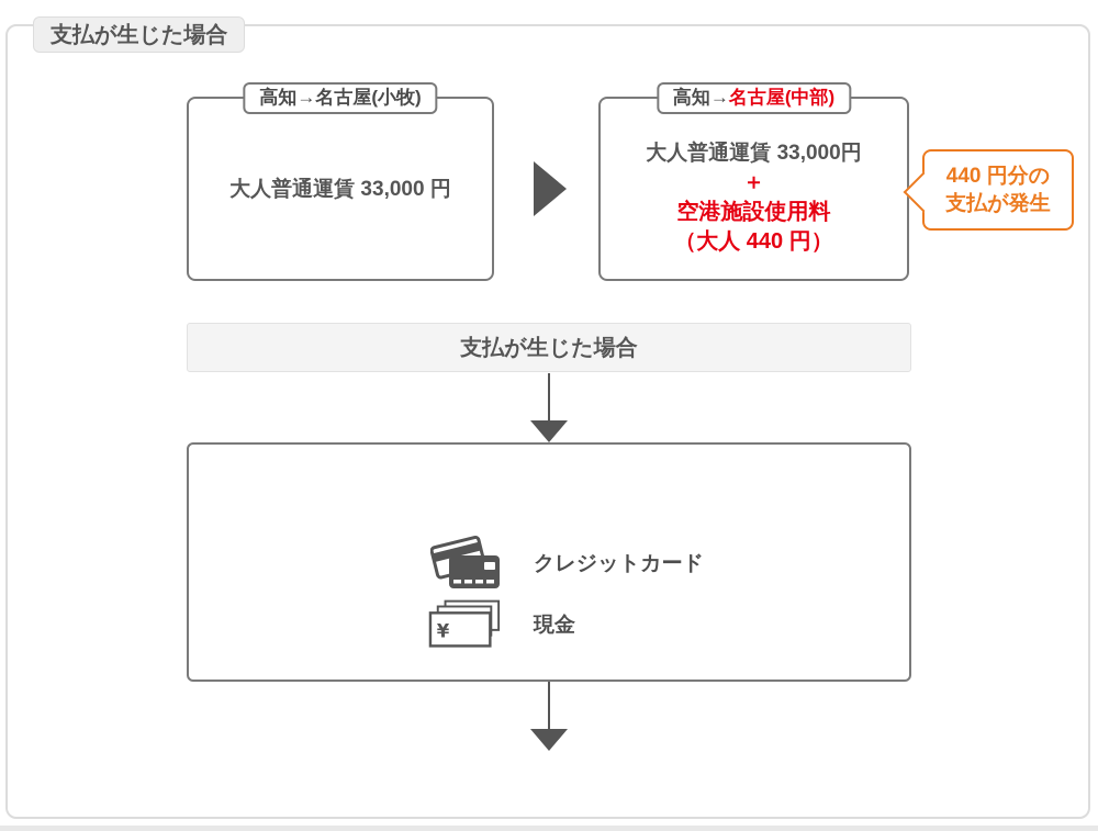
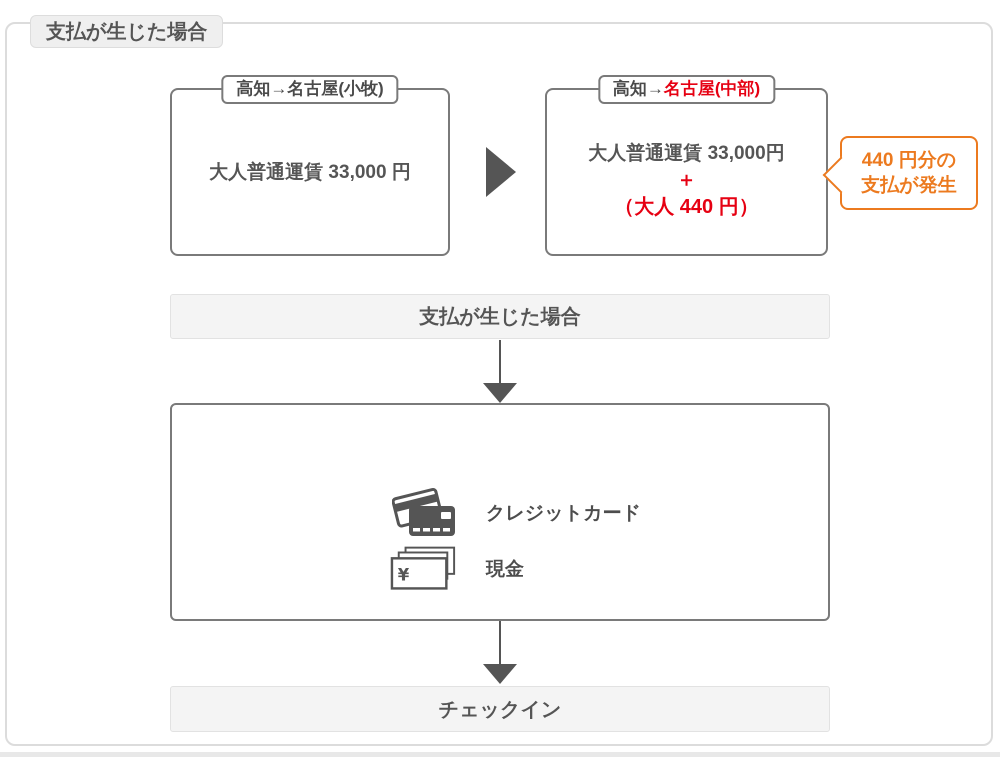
  支払が生じた場合
  高知→名古屋(小牧)
  大人普通運賃 33,000 円
  高知→名古屋(中部)
  大人普通運賃 33,000円
  ＋
- 空港施設使用料
  （大人 440 円）
  440 円分の
  支払が発生
  支払が生じた場合
  クレジットカード
  ¥
  現金
+ チェックイン
